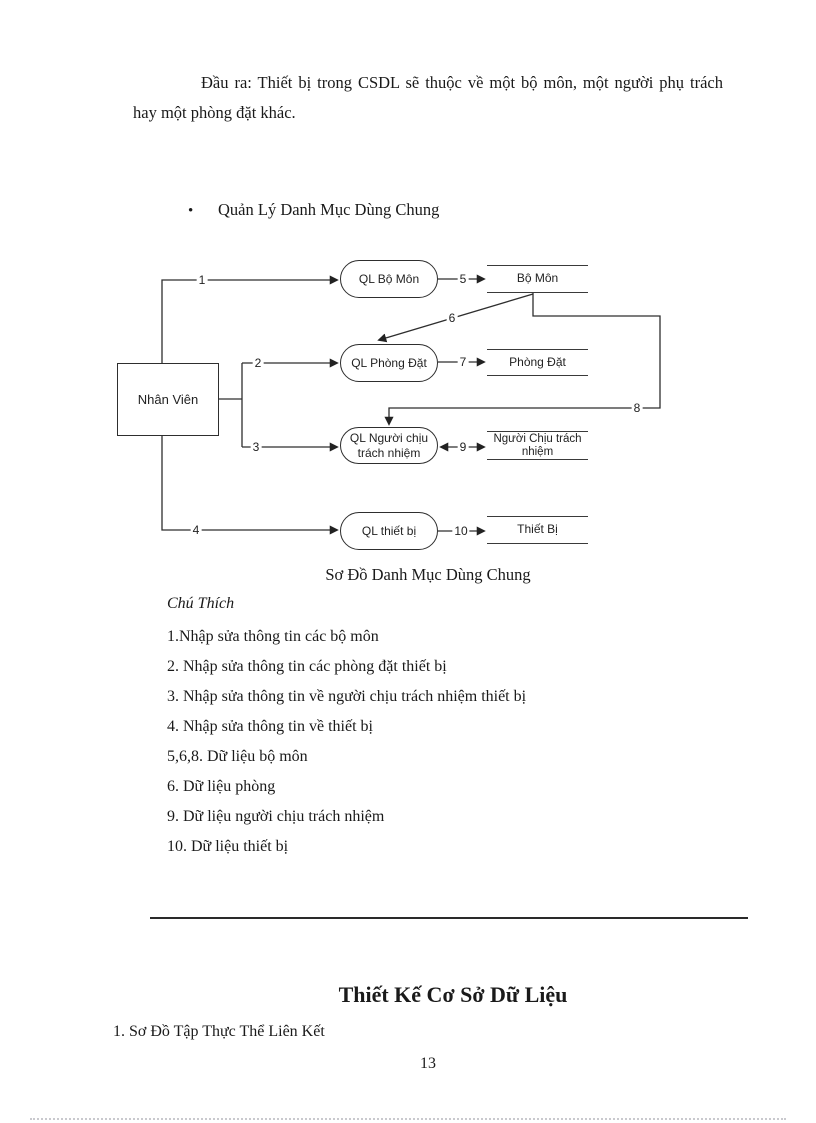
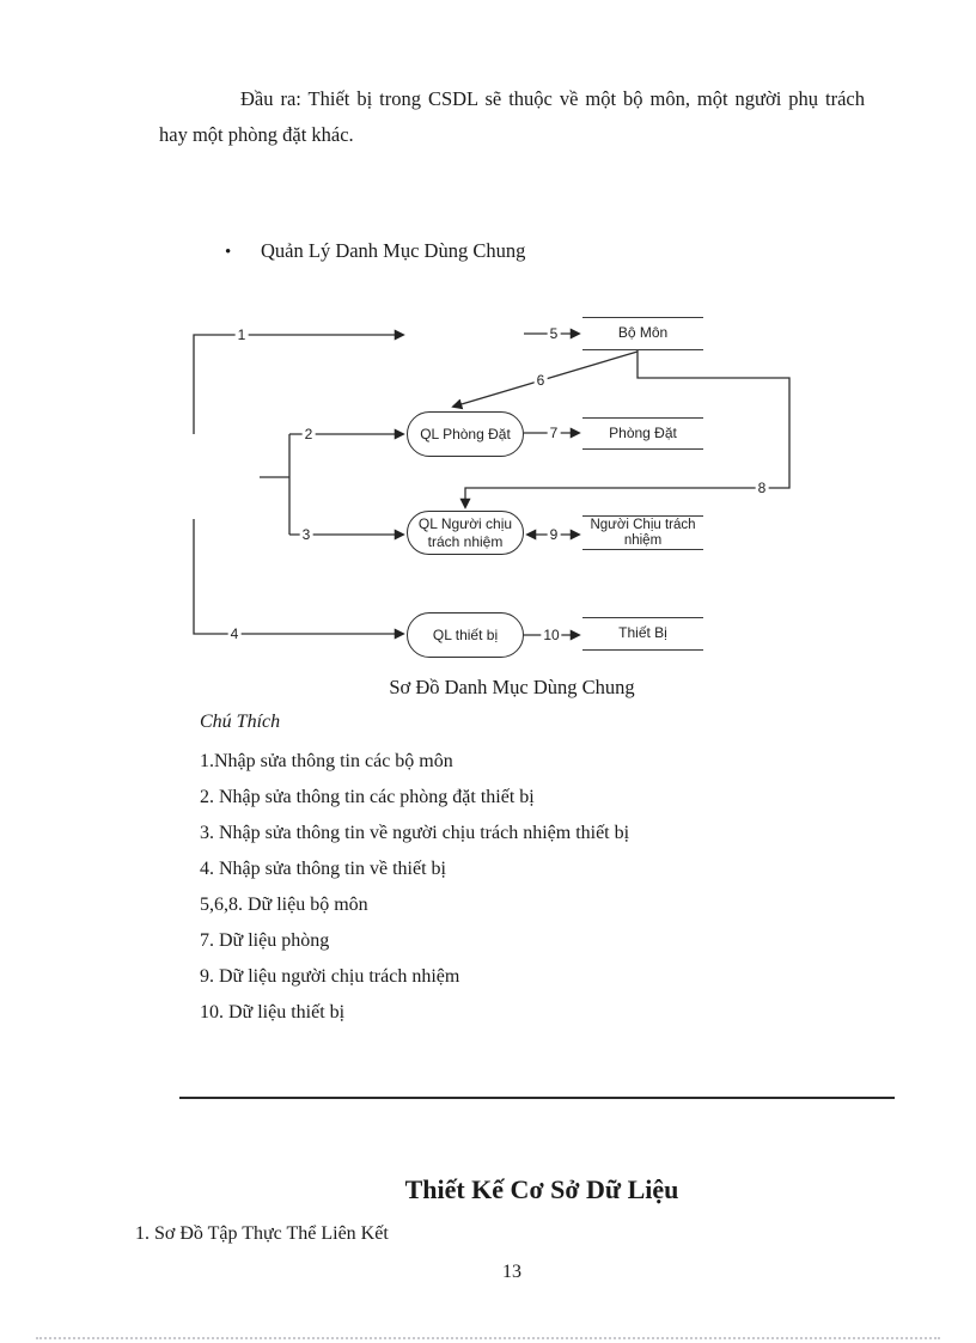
  Đầu ra: Thiết bị trong CSDL sẽ thuộc về một bộ môn, một người phụ trách hay một phòng đặt khác.
  • Quản Lý Danh Mục Dùng Chung
- Nhân Viên
- QL Bộ Môn
  QL Phòng Đặt
  QL Người chịu trách nhiệm
  QL thiết bị
  Bộ Môn
  Phòng Đặt
  Người Chịu trách nhiệm
  Thiết Bị
  1
  2
  3
  4
  5
  6
  7
  8
  9
  10
  Sơ Đồ Danh Mục Dùng Chung
  Chú Thích
  1.Nhập sửa thông tin các bộ môn
  2. Nhập sửa thông tin các phòng đặt thiết bị
  3. Nhập sửa thông tin về người chịu trách nhiệm thiết bị
  4. Nhập sửa thông tin về thiết bị
  5,6,8. Dữ liệu bộ môn
- 6. Dữ liệu phòng
+ 7. Dữ liệu phòng
  9. Dữ liệu người chịu trách nhiệm
  10. Dữ liệu thiết bị
  Thiết Kế Cơ Sở Dữ Liệu
  1. Sơ Đồ Tập Thực Thể Liên Kết
  13
